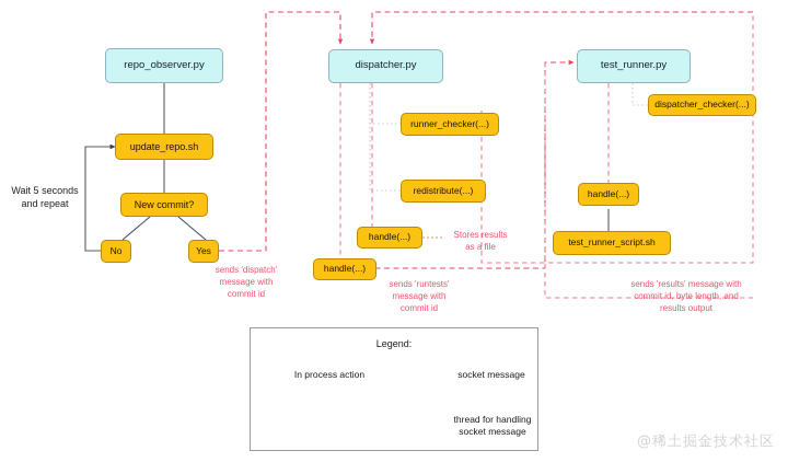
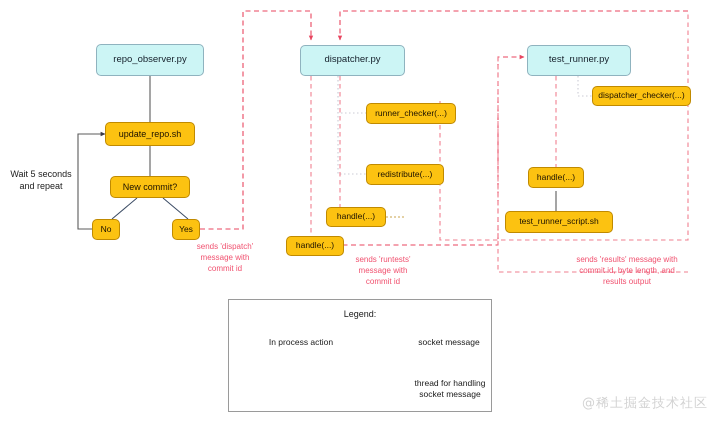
  repo_observer.py
  update_repo.sh
  New commit?
  No
  Yes
  dispatcher.py
  runner_checker(...)
  redistribute(...)
  handle(...)
  handle(...)
  test_runner.py
  dispatcher_checker(...)
  handle(...)
  test_runner_script.sh
  Wait 5 seconds
  and repeat
  sends 'dispatch'
  message with
  commit id
- Stores results
- as a file
  sends 'runtests'
  message with
  commit id
  sends 'results' message with
  commit id, byte length, and
  results output
  Legend:
  In process action
  socket message
  thread for handling
  socket message
  @稀土掘金技术社区
